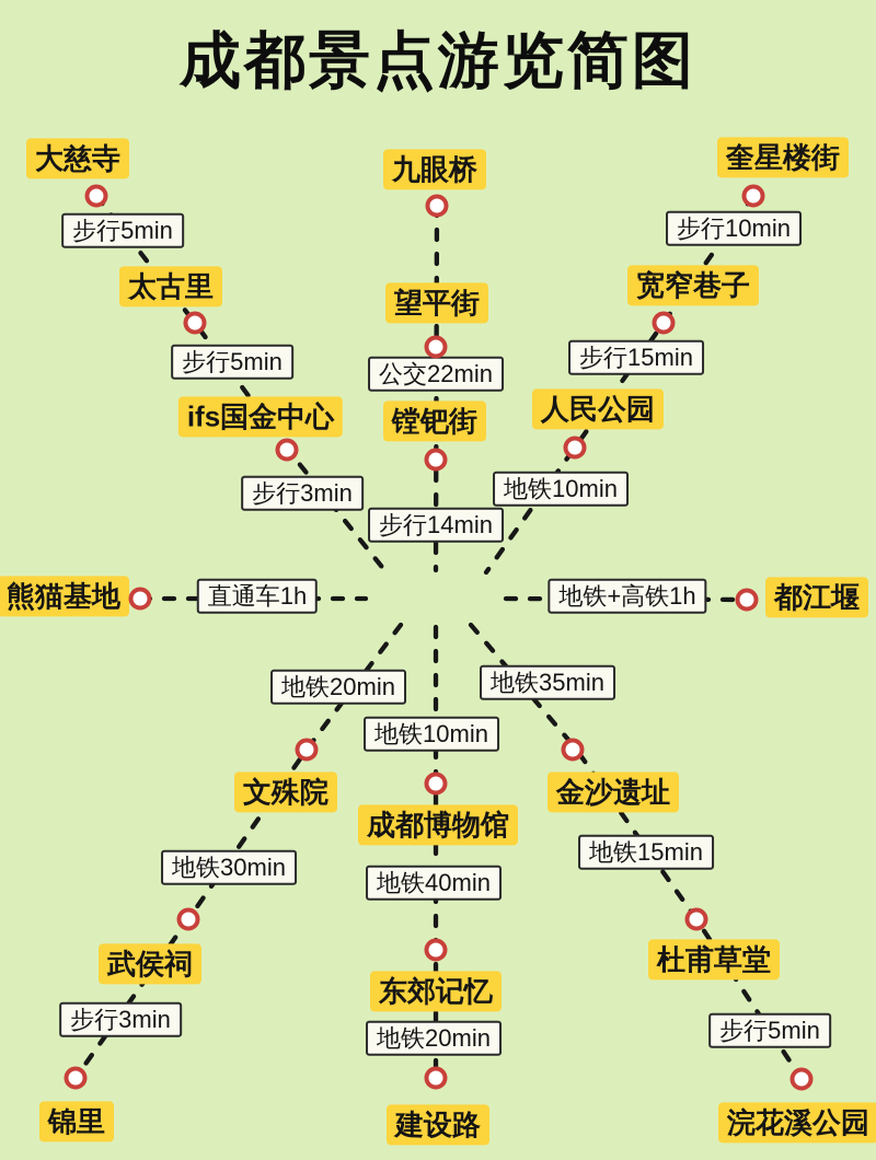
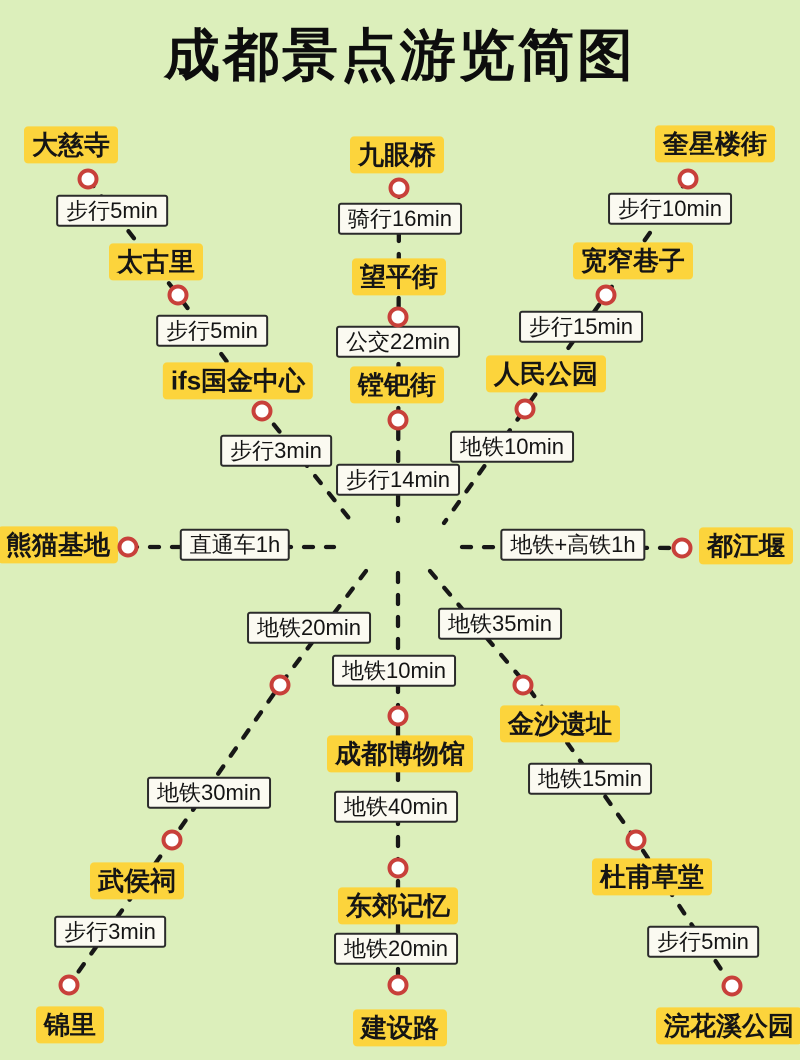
  成都景点游览简图
  大慈寺
  步行5min
  太古里
  步行5min
  ifs国金中心
  步行3min
  九眼桥
+ 骑行16min
  望平街
  公交22min
  镗钯街
  步行14min
  奎星楼街
  步行10min
  宽窄巷子
  步行15min
  人民公园
  地铁10min
  熊猫基地
  直通车1h
  地铁+高铁1h
  都江堰
  地铁20min
- 文殊院
  地铁30min
  武侯祠
  步行3min
  锦里
  地铁10min
  成都博物馆
  地铁40min
  东郊记忆
  地铁20min
  建设路
  地铁35min
  金沙遗址
  地铁15min
  杜甫草堂
  步行5min
  浣花溪公园
